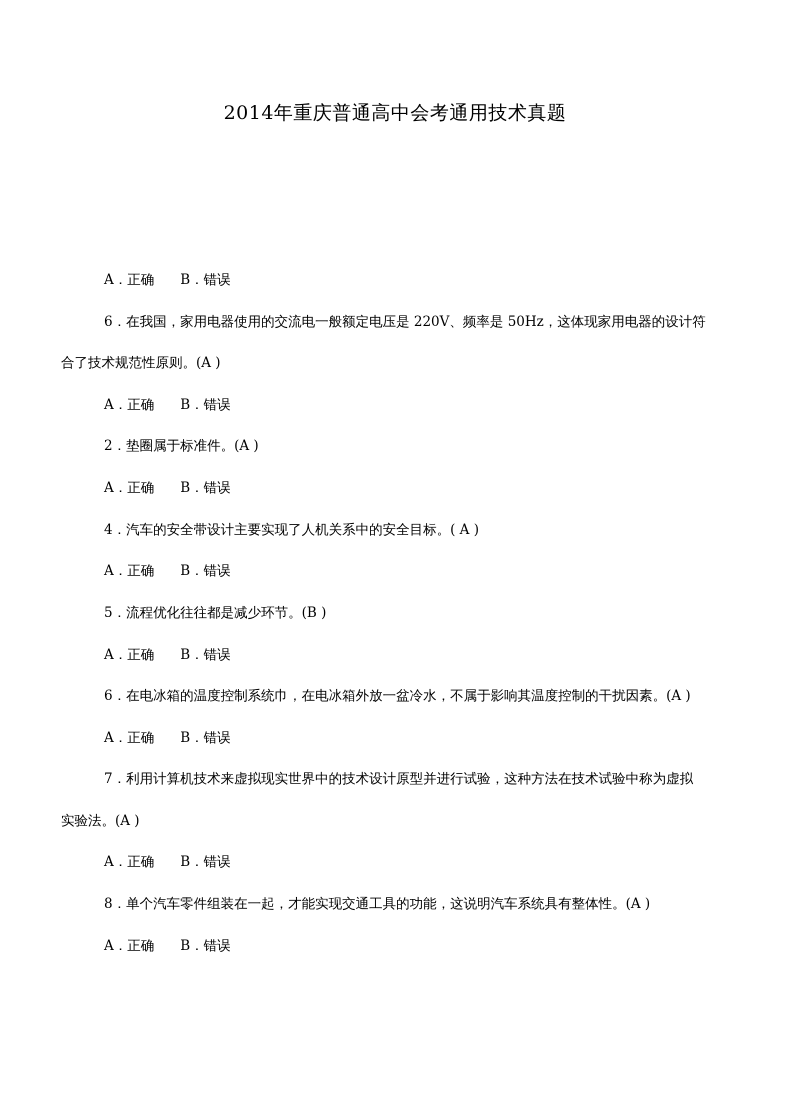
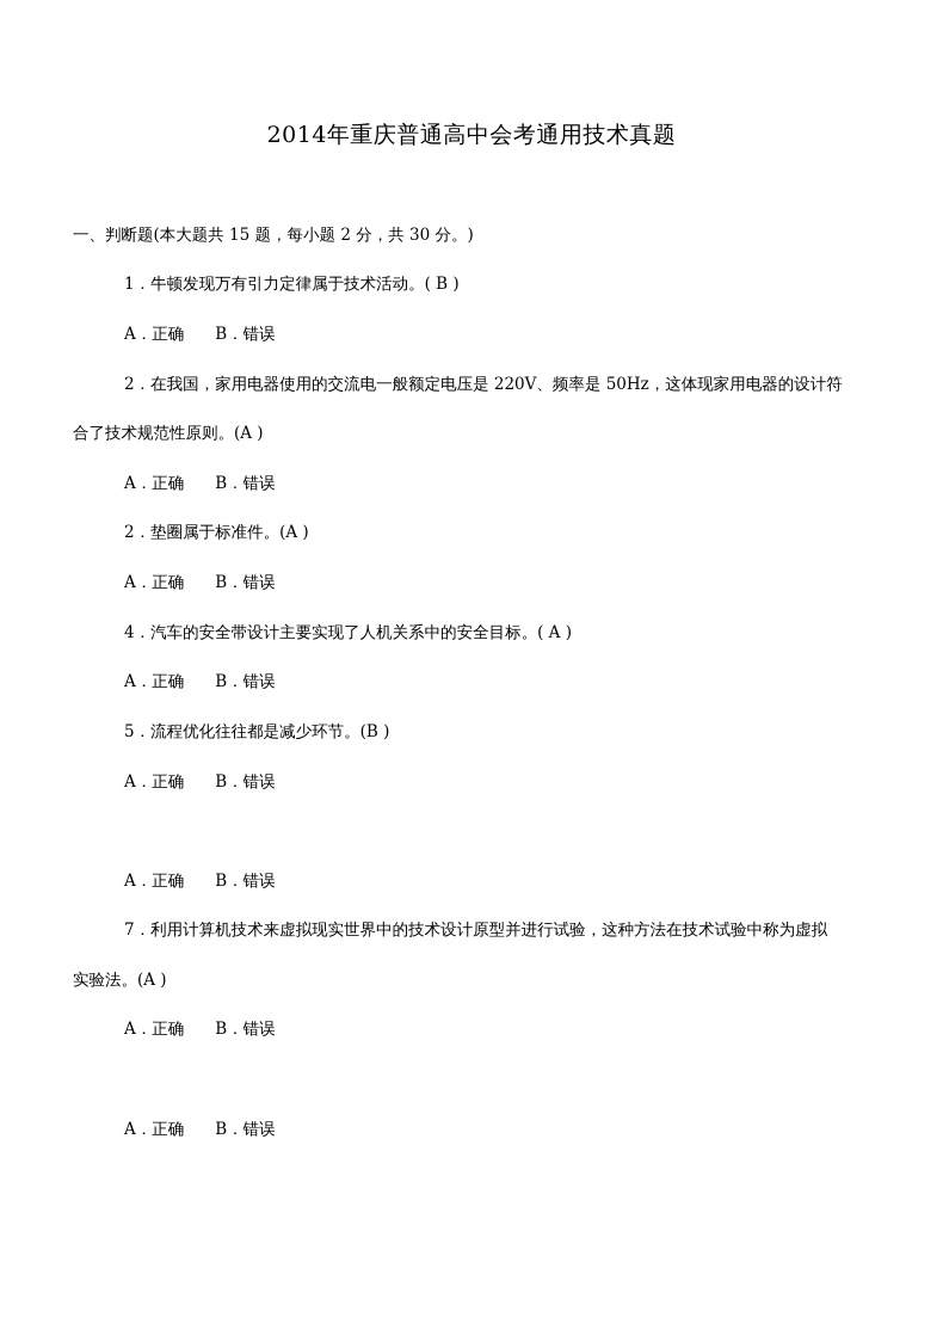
  2014年重庆普通高中会考通用技术真题
+ 一、判断题(本大题共 15 题，每小题 2 分，共 30 分。)
+ 1．牛顿发现万有引力定律属于技术活动。( B )
  A．正确 B．错误
- 6．在我国，家用电器使用的交流电一般额定电压是 220V、频率是 50Hz，这体现家用电器的设计符
+ 2．在我国，家用电器使用的交流电一般额定电压是 220V、频率是 50Hz，这体现家用电器的设计符
  合了技术规范性原则。(A )
  A．正确 B．错误
  2．垫圈属于标准件。(A )
  A．正确 B．错误
  4．汽车的安全带设计主要实现了人机关系中的安全目标。( A )
  A．正确 B．错误
  5．流程优化往往都是减少环节。(B )
  A．正确 B．错误
- 6．在电冰箱的温度控制系统巾，在电冰箱外放一盆冷水，不属于影响其温度控制的干扰因素。(A )
  A．正确 B．错误
  7．利用计算机技术来虚拟现实世界中的技术设计原型并进行试验，这种方法在技术试验中称为虚拟
  实验法。(A )
  A．正确 B．错误
- 8．单个汽车零件组装在一起，才能实现交通工具的功能，这说明汽车系统具有整体性。(A )
  A．正确 B．错误
